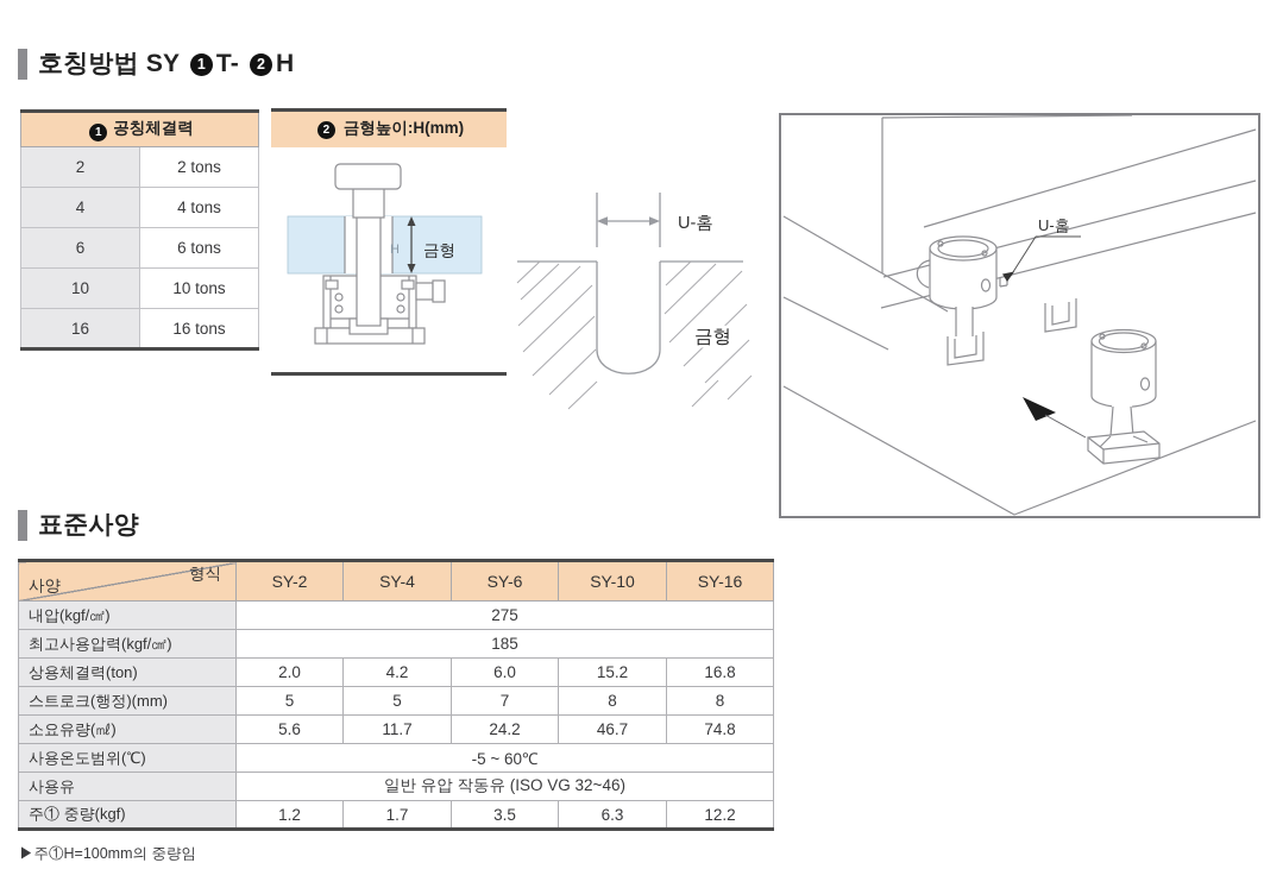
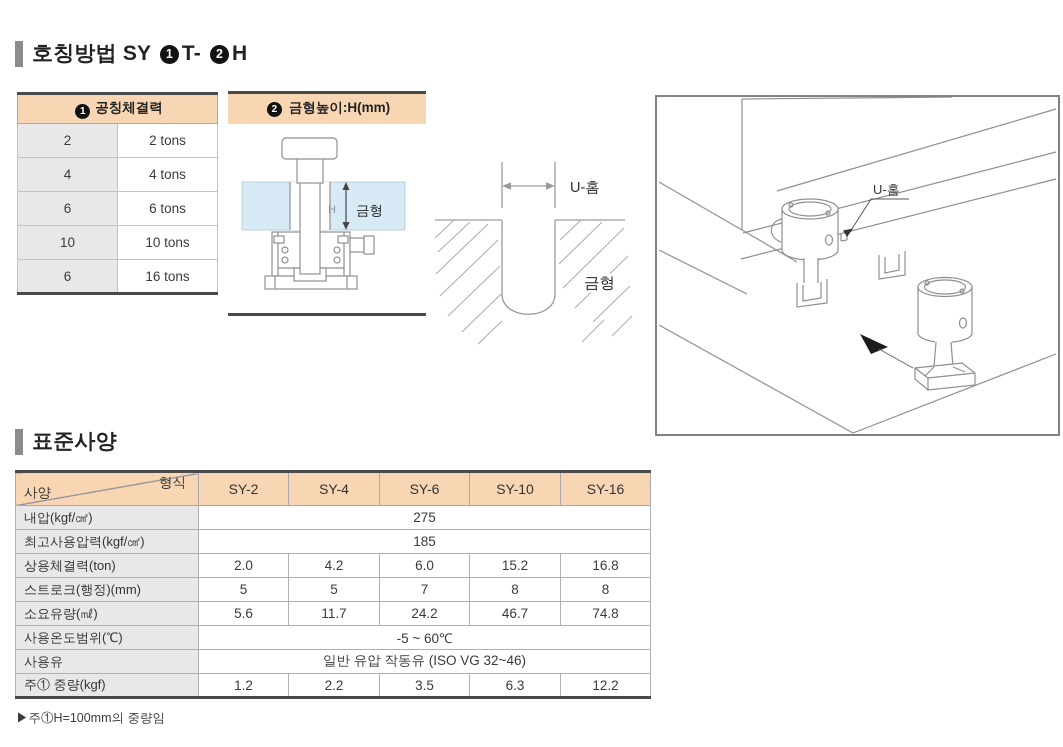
  호칭방법 SY 1 T- 2 H
  1 공칭체결력
  2	2 tons
  4	4 tons
  6	6 tons
  10	10 tons
- 16	16 tons
+ 6	16 tons
  2
  금형높이:H(mm)
  H
  금형
  U-홈
  금형
  U-홈
  표준사양
  형식 사양	SY-2	SY-4	SY-6	SY-10	SY-16
  내압(kgf/㎠)	275
  최고사용압력(kgf/㎠)	185
  상용체결력(ton)	2.0	4.2	6.0	15.2	16.8
  스트로크(행정)(mm)	5	5	7	8	8
  소요유량(㎖)	5.6	11.7	24.2	46.7	74.8
  사용온도범위(℃)	-5 ~ 60℃
  사용유	일반 유압 작동유 (ISO VG 32~46)
- 주① 중량(kgf)	1.2	1.7	3.5	6.3	12.2
+ 주① 중량(kgf)	1.2	2.2	3.5	6.3	12.2
  ▶주①H=100mm의 중량임
